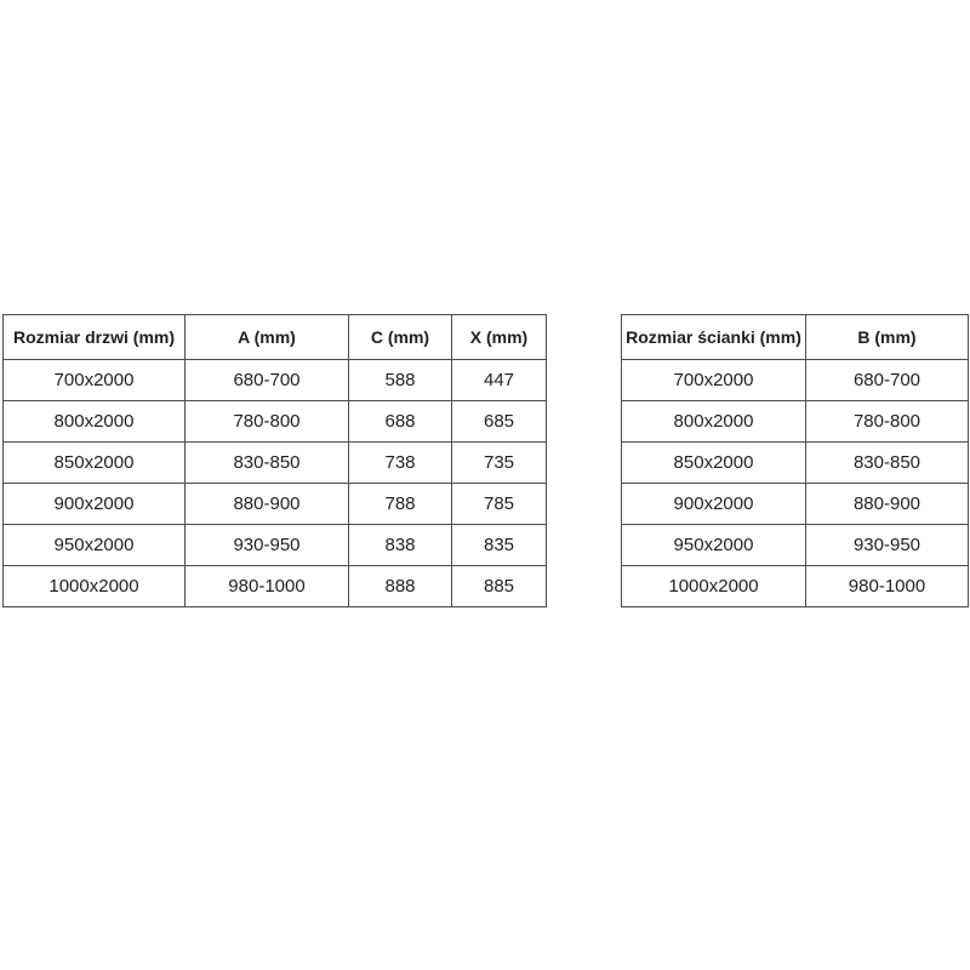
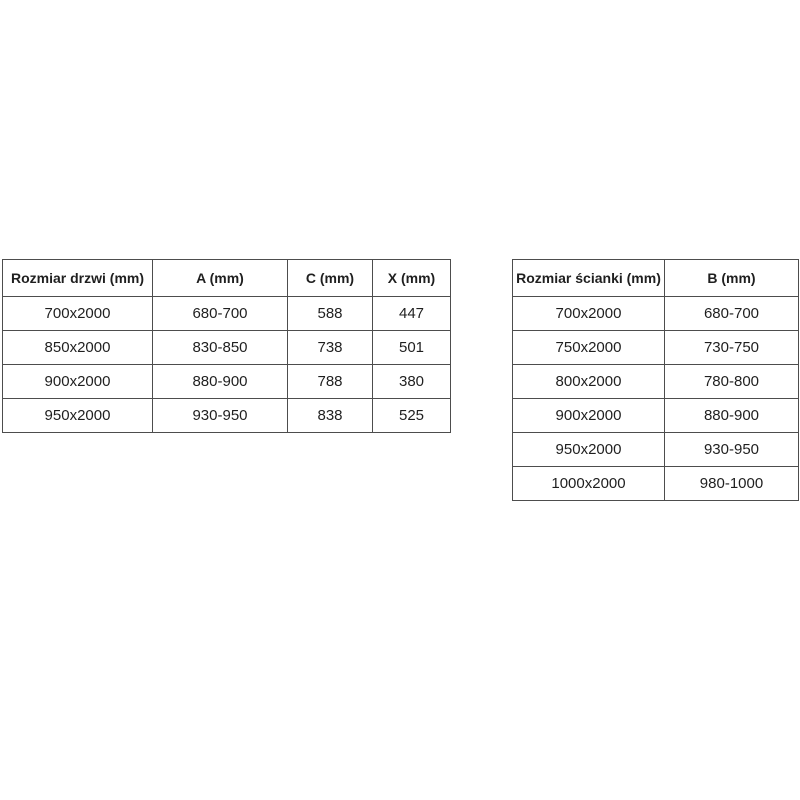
  Rozmiar drzwi (mm)	A (mm)	C (mm)	X (mm)
  700x2000	680-700	588	447
- 800x2000	780-800	688	685
- 850x2000	830-850	738	735
+ 850x2000	830-850	738	501
- 900x2000	880-900	788	785
+ 900x2000	880-900	788	380
- 950x2000	930-950	838	835
+ 950x2000	930-950	838	525
- 1000x2000	980-1000	888	885
  Rozmiar ścianki (mm)	B (mm)
  700x2000	680-700
+ 750x2000	730-750
  800x2000	780-800
- 850x2000	830-850
  900x2000	880-900
  950x2000	930-950
  1000x2000	980-1000
